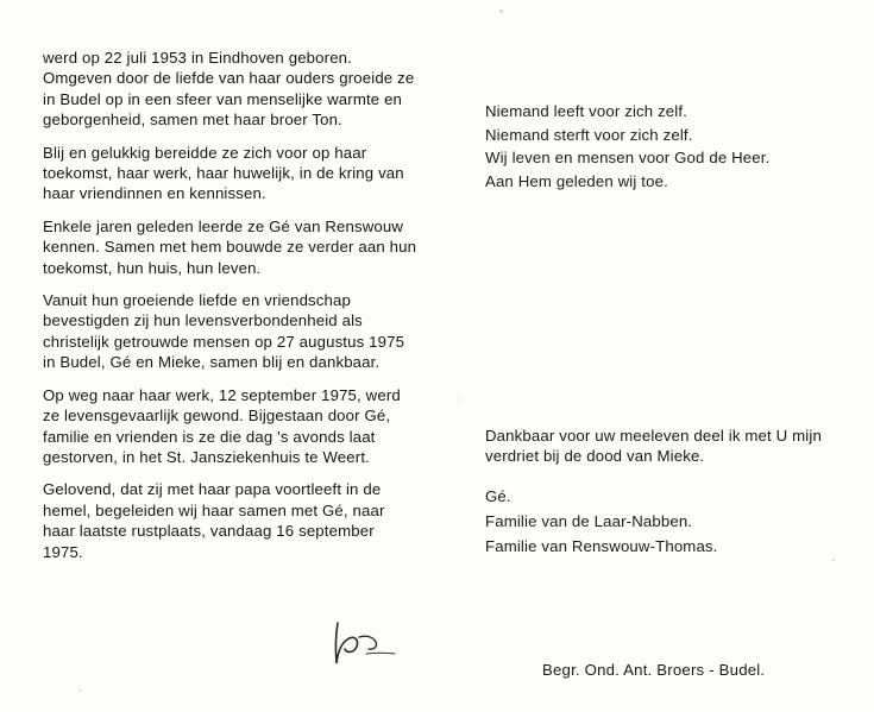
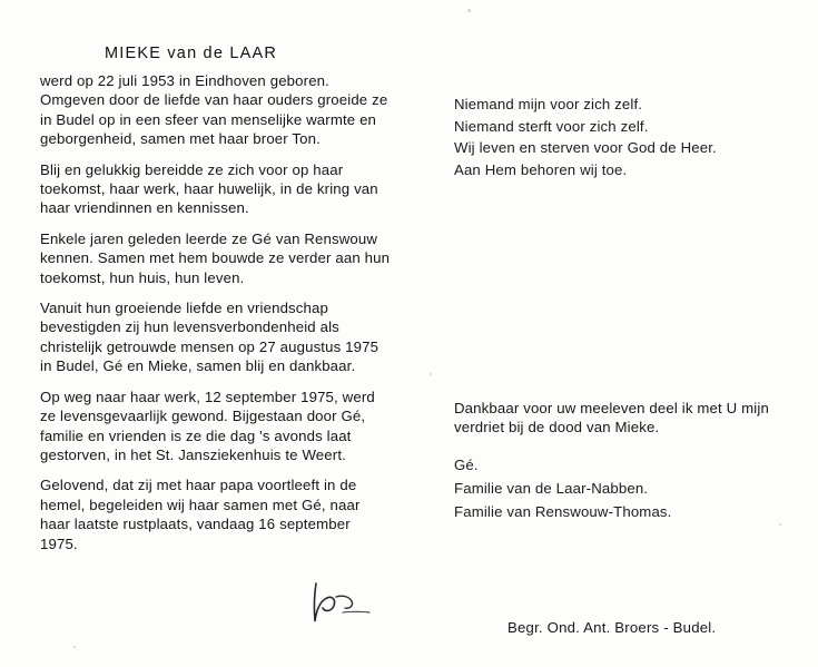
+ MIEKE van de LAAR
  werd op 22 juli 1953 in Eindhoven geboren. Omgeven door de liefde van haar ouders groeide ze in Budel op in een sfeer van menselijke warmte en geborgenheid, samen met haar broer Ton.
  Blij en gelukkig bereidde ze zich voor op haar toekomst, haar werk, haar huwelijk, in de kring van haar vriendinnen en kennissen.
  Enkele jaren geleden leerde ze Gé van Renswouw kennen. Samen met hem bouwde ze verder aan hun toekomst, hun huis, hun leven.
  Vanuit hun groeiende liefde en vriendschap bevestigden zij hun levensverbondenheid als christelijk getrouwde mensen op 27 augustus 1975 in Budel, Gé en Mieke, samen blij en dankbaar.
  Op weg naar haar werk, 12 september 1975, werd ze levensgevaarlijk gewond. Bijgestaan door Gé, familie en vrienden is ze die dag 's avonds laat gestorven, in het St. Jansziekenhuis te Weert.
  Gelovend, dat zij met haar papa voortleeft in de hemel, begeleiden wij haar samen met Gé, naar haar laatste rustplaats, vandaag 16 september 1975.
- Niemand leeft voor zich zelf.
+ Niemand mijn voor zich zelf.
  Niemand sterft voor zich zelf.
- Wij leven en mensen voor God de Heer.
+ Wij leven en sterven voor God de Heer.
- Aan Hem geleden wij toe.
+ Aan Hem behoren wij toe.
  Dankbaar voor uw meeleven deel ik met U mijn verdriet bij de dood van Mieke.
  Gé.
  Familie van de Laar-Nabben.
  Familie van Renswouw-Thomas.
  Begr. Ond. Ant. Broers - Budel.
